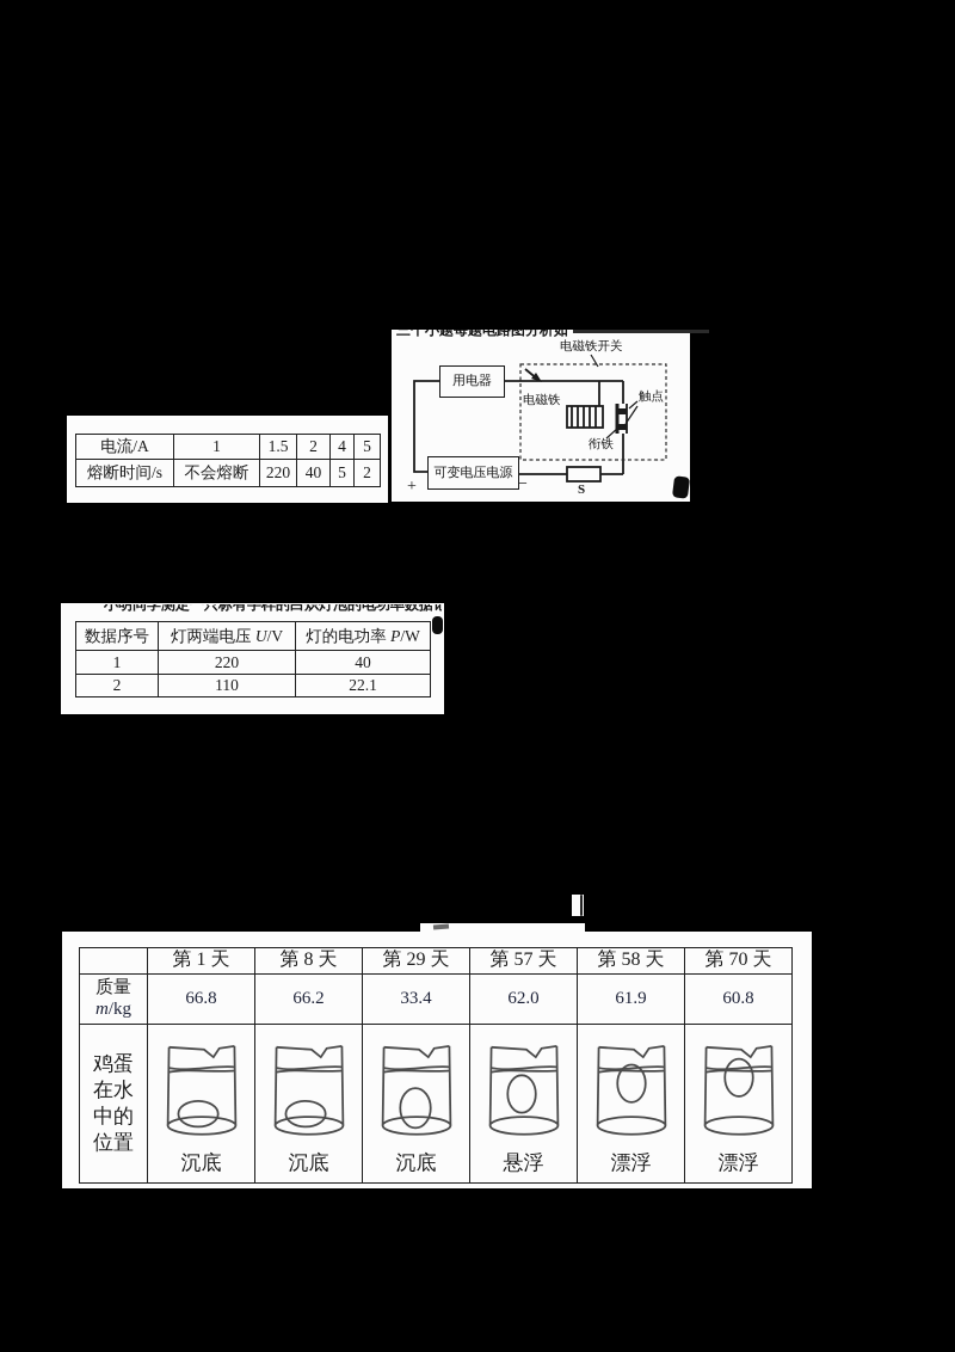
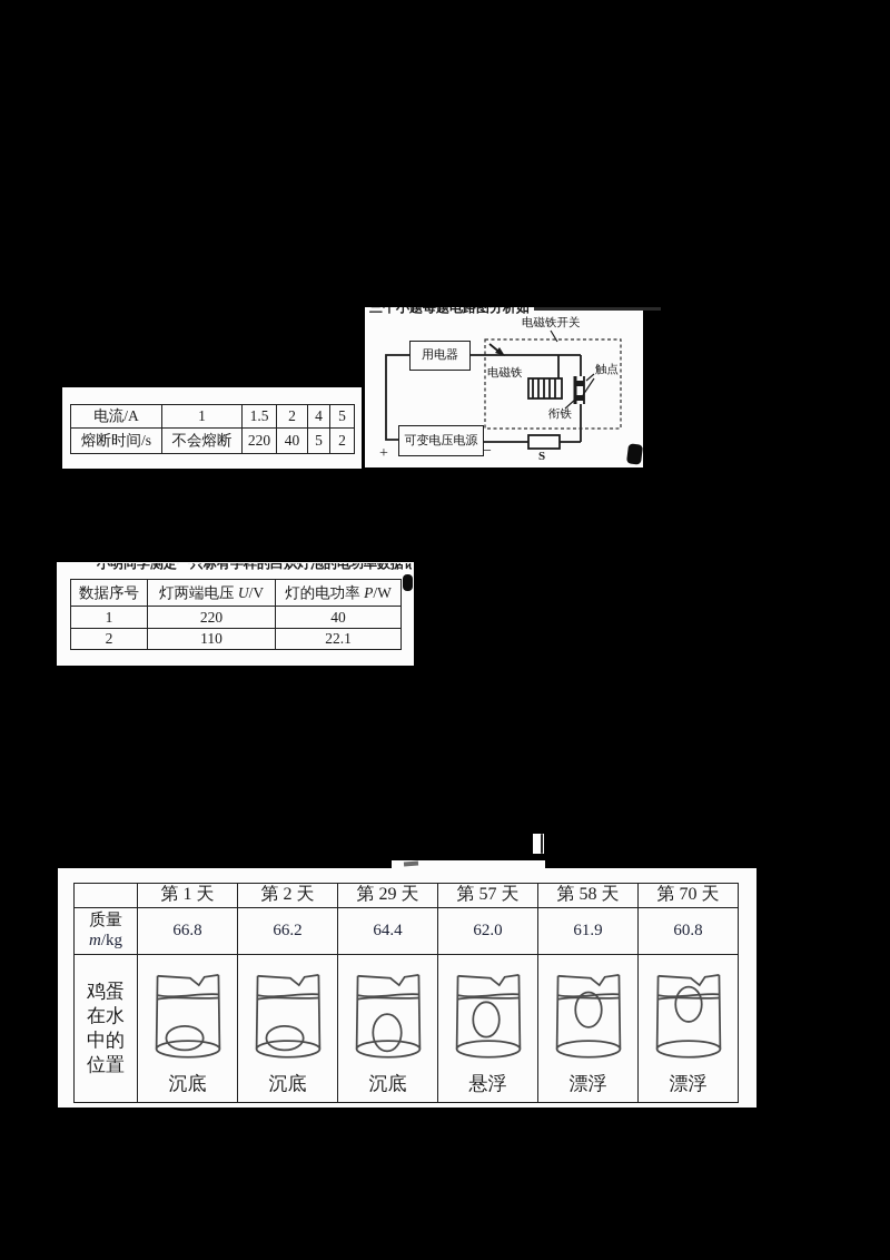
  三个小题每题电路图分析如
  用电器
  可变电压电源
  电磁铁开关
  电磁铁
  触点
  衔铁
  +
  −
  S
  电流/A	1	1.5	2	4	5
  熔断时间/s	不会熔断	220	40	5	2
  小明同学测定一只标有字样的白炽灯泡的电功率数据记
  数据序号	灯两端电压 U/V	灯的电功率 P/W
  1	220	40
  2	110	22.1
- 	第 1 天	第 8 天	第 29 天	第 57 天	第 58 天	第 70 天
+ 	第 1 天	第 2 天	第 29 天	第 57 天	第 58 天	第 70 天
- 质量 m/kg	66.8	66.2	33.4	62.0	61.9	60.8
+ 质量 m/kg	66.8	66.2	64.4	62.0	61.9	60.8
  鸡蛋 在水 中的 位置	沉底	沉底	沉底	悬浮	漂浮	漂浮
